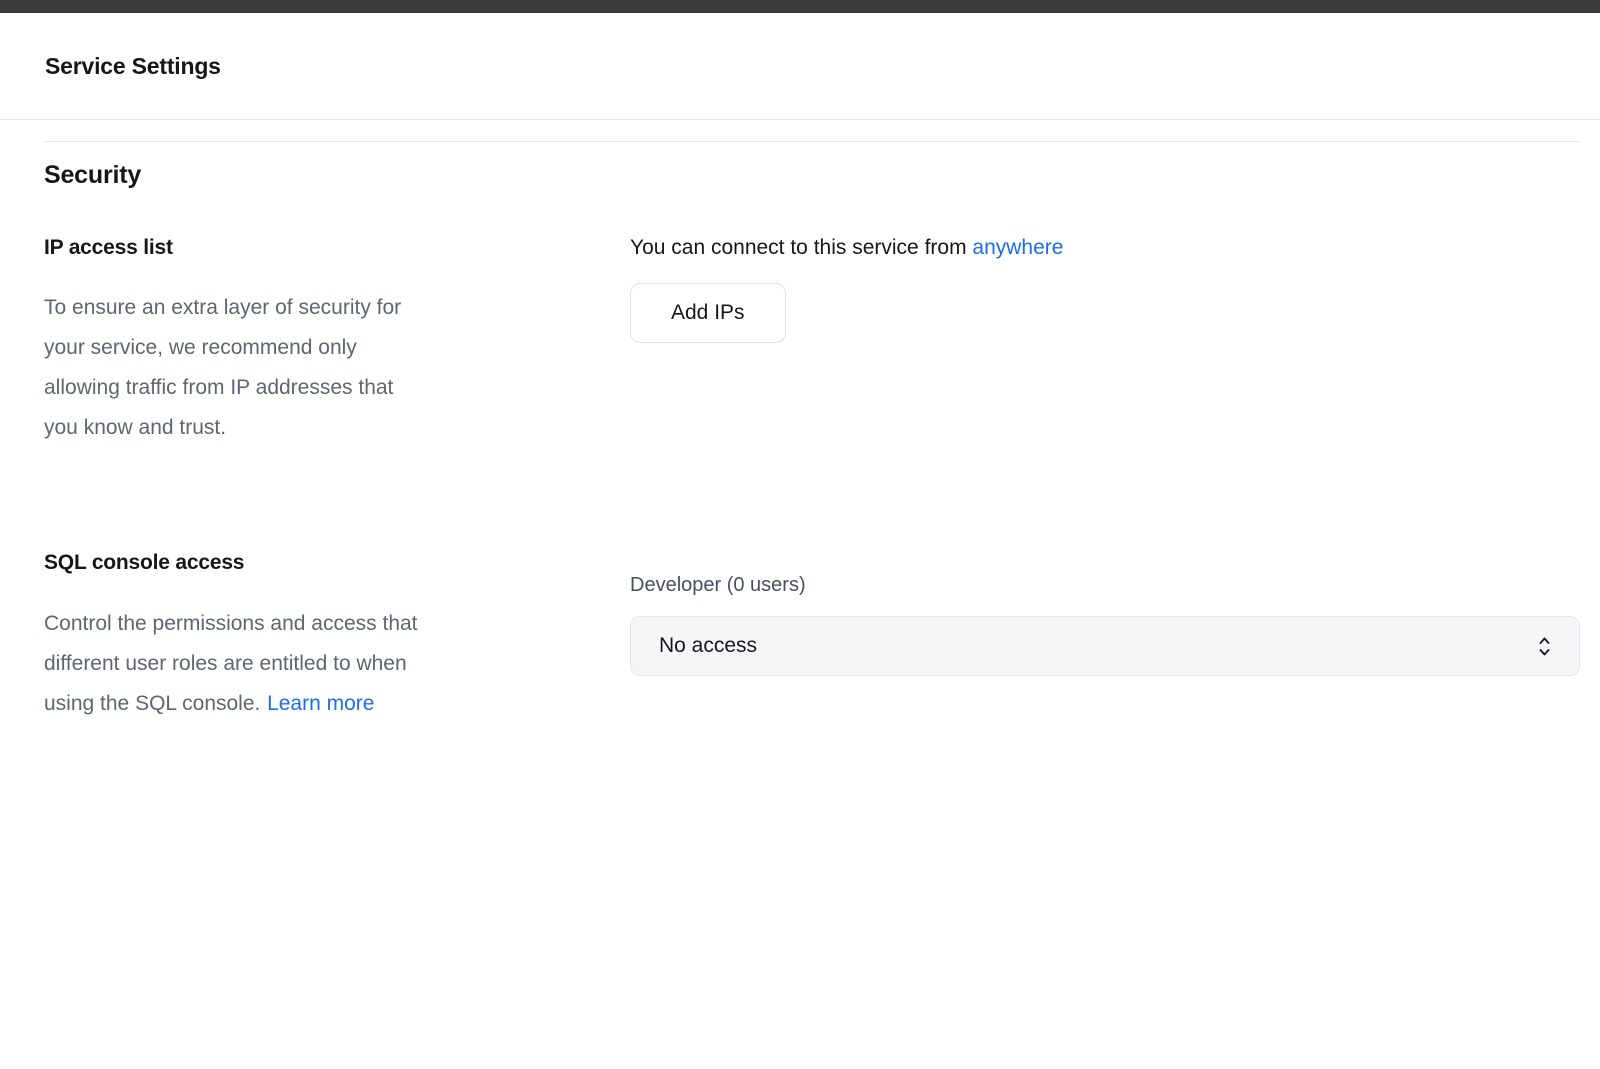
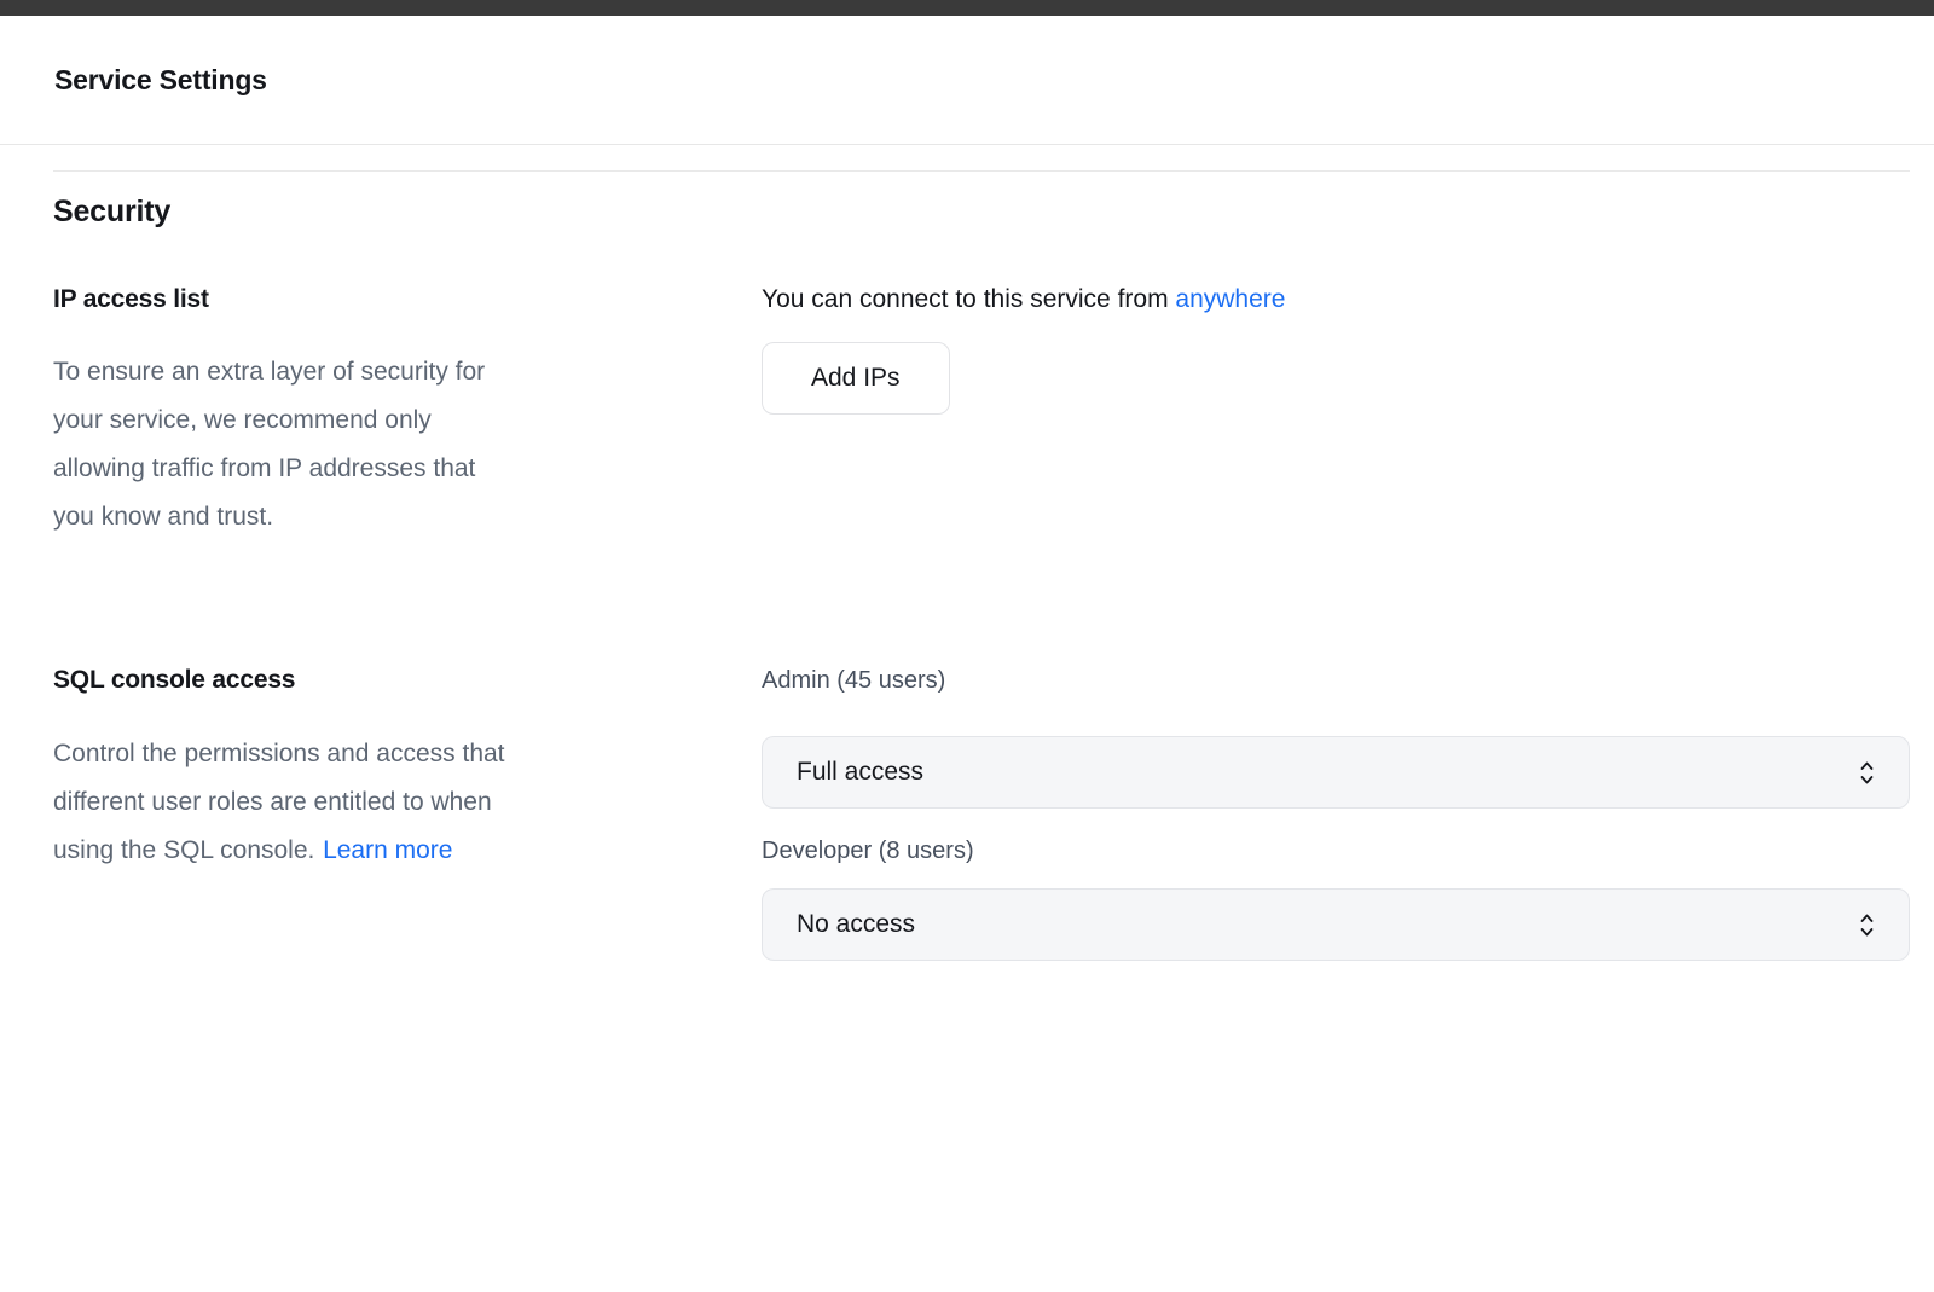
  Service Settings
  Security
  IP access list
  To ensure an extra layer of security for
  your service, we recommend only
  allowing traffic from IP addresses that
  you know and trust.
  You can connect to this service from anywhere
  Add IPs
  SQL console access
  Control the permissions and access that
  different user roles are entitled to when
  using the SQL console. Learn more
+ Admin (45 users)
+ Full access
- Developer (0 users)
+ Developer (8 users)
  No access
